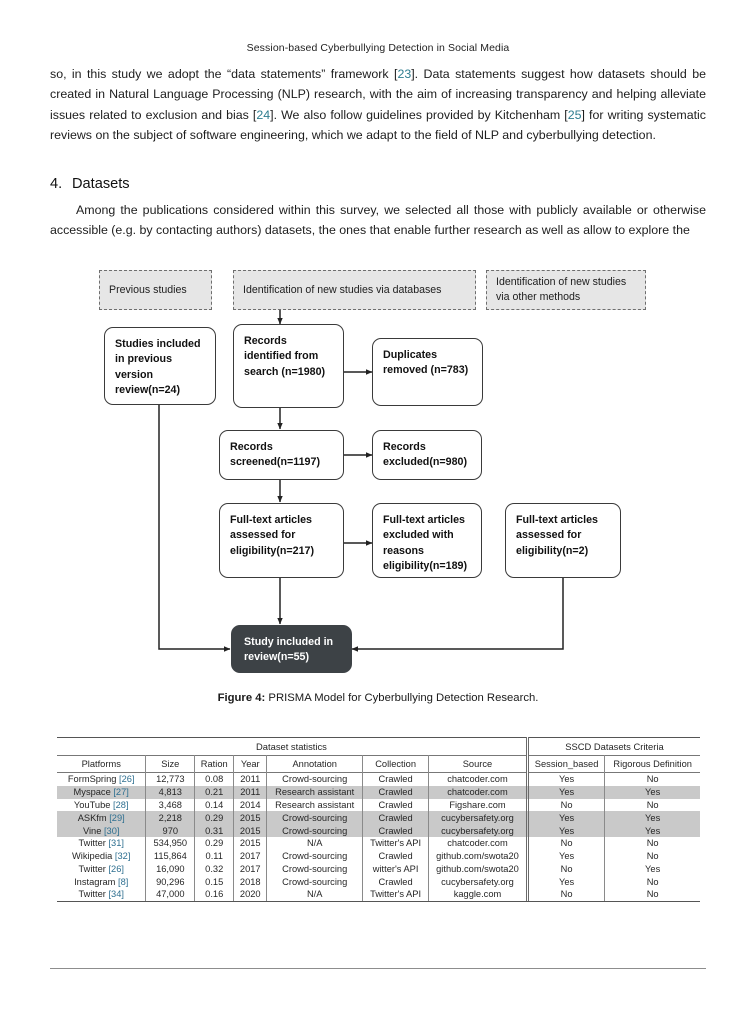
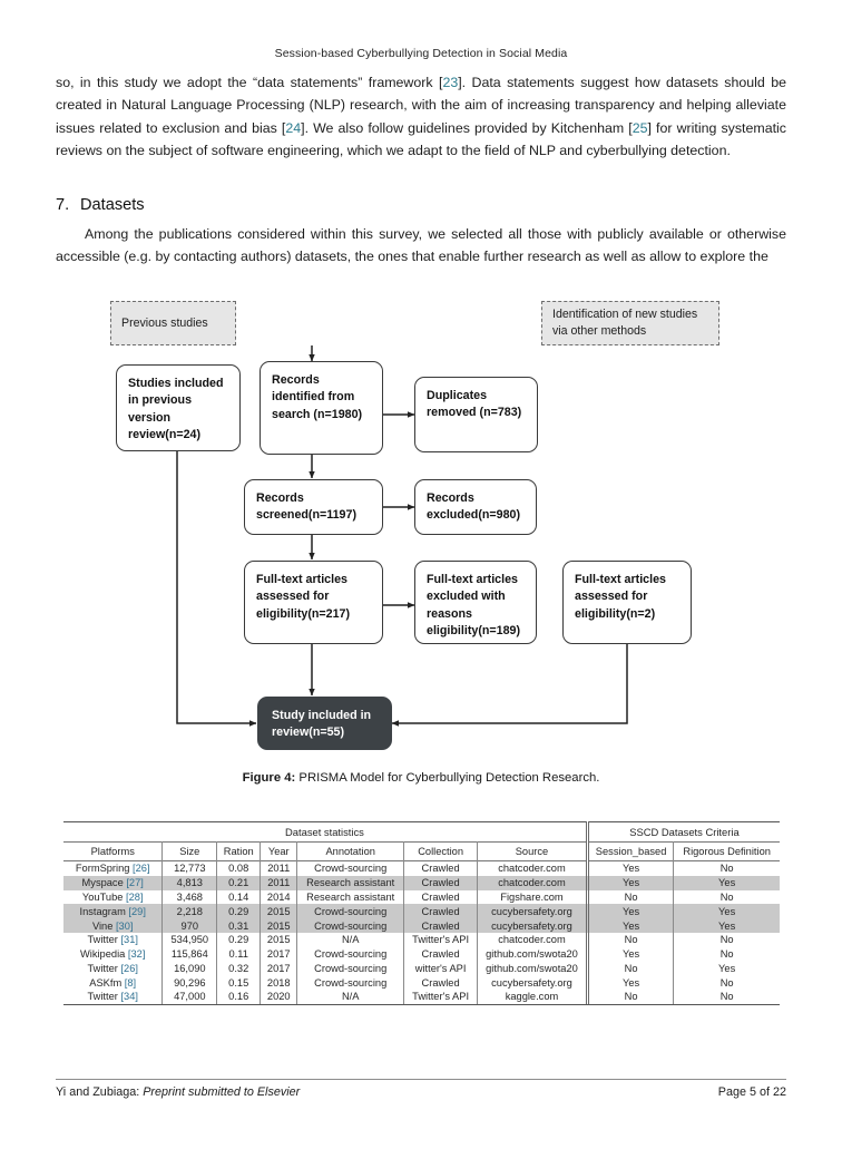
  Session-based Cyberbullying Detection in Social Media
  so, in this study we adopt the “data statements” framework [23]. Data statements suggest how datasets should be created in Natural Language Processing (NLP) research, with the aim of increasing transparency and helping alleviate issues related to exclusion and bias [24]. We also follow guidelines provided by Kitchenham [25] for writing systematic reviews on the subject of software engineering, which we adapt to the field of NLP and cyberbullying detection.
- 4. Datasets
+ 7. Datasets
  Among the publications considered within this survey, we selected all those with publicly available or otherwise accessible (e.g. by contacting authors) datasets, the ones that enable further research as well as allow to explore the
  Previous studies
- Identification of new studies via databases
  Identification of new studies via other methods
  Studies included in previous version review(n=24)
  Records identified from search (n=1980)
  Duplicates removed (n=783)
  Records screened(n=1197)
  Records excluded(n=980)
  Full-text articles assessed for eligibility(n=217)
  Full-text articles excluded with reasons eligibility(n=189)
  Full-text articles assessed for eligibility(n=2)
  Study included in review(n=55)
  Figure 4: PRISMA Model for Cyberbullying Detection Research.
  Dataset statistics	SSCD Datasets Criteria
  Platforms	Size	Ration	Year	Annotation	Collection	Source	Session_based	Rigorous Definition
  FormSpring [26]	12,773	0.08	2011	Crowd-sourcing	Crawled	chatcoder.com	Yes	No
  Myspace [27]	4,813	0.21	2011	Research assistant	Crawled	chatcoder.com	Yes	Yes
  YouTube [28]	3,468	0.14	2014	Research assistant	Crawled	Figshare.com	No	No
- ASKfm [29]	2,218	0.29	2015	Crowd-sourcing	Crawled	cucybersafety.org	Yes	Yes
+ Instagram [29]	2,218	0.29	2015	Crowd-sourcing	Crawled	cucybersafety.org	Yes	Yes
  Vine [30]	970	0.31	2015	Crowd-sourcing	Crawled	cucybersafety.org	Yes	Yes
  Twitter [31]	534,950	0.29	2015	N/A	Twitter's API	chatcoder.com	No	No
  Wikipedia [32]	115,864	0.11	2017	Crowd-sourcing	Crawled	github.com/swota20	Yes	No
  Twitter [26]	16,090	0.32	2017	Crowd-sourcing	witter's API	github.com/swota20	No	Yes
- Instagram [8]	90,296	0.15	2018	Crowd-sourcing	Crawled	cucybersafety.org	Yes	No
+ ASKfm [8]	90,296	0.15	2018	Crowd-sourcing	Crawled	cucybersafety.org	Yes	No
  Twitter [34]	47,000	0.16	2020	N/A	Twitter's API	kaggle.com	No	No
+ Yi and Zubiaga: Preprint submitted to Elsevier
+ Page 5 of 22
